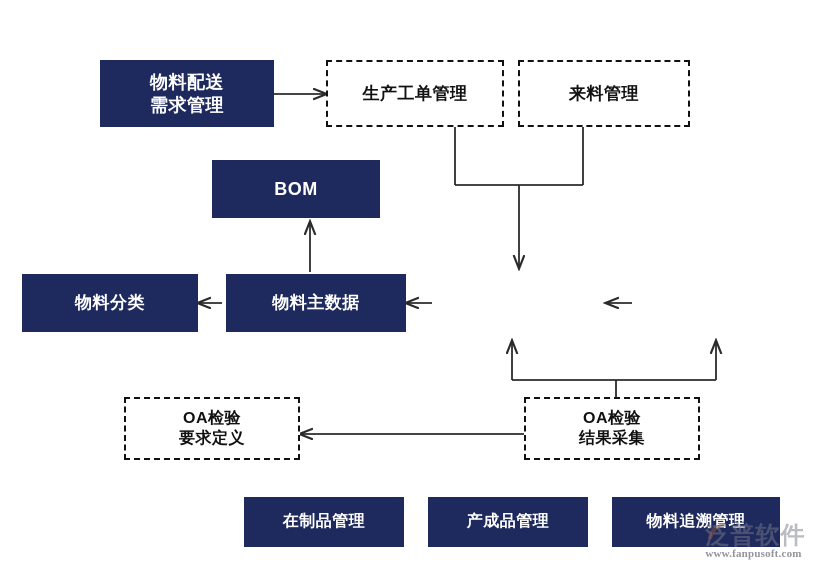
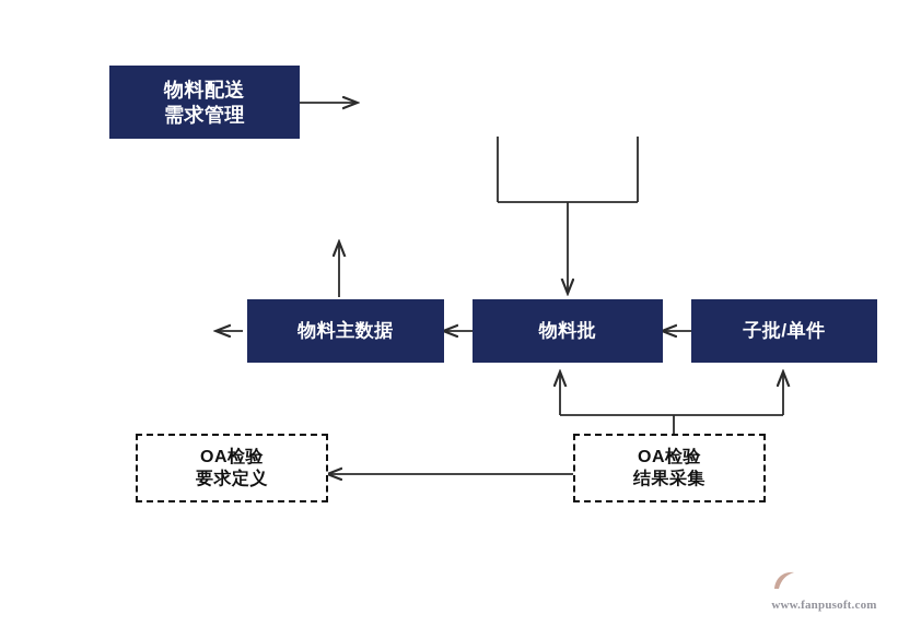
  物料配送
  需求管理
- 生产工单管理
- 来料管理
- BOM
- 物料分类
  物料主数据
+ 物料批
+ 子批/单件
  OA检验
  要求定义
  OA检验
  结果采集
- 在制品管理
- 产成品管理
- 物料追溯管理
- 泛普软件
  www.fanpusoft.com
